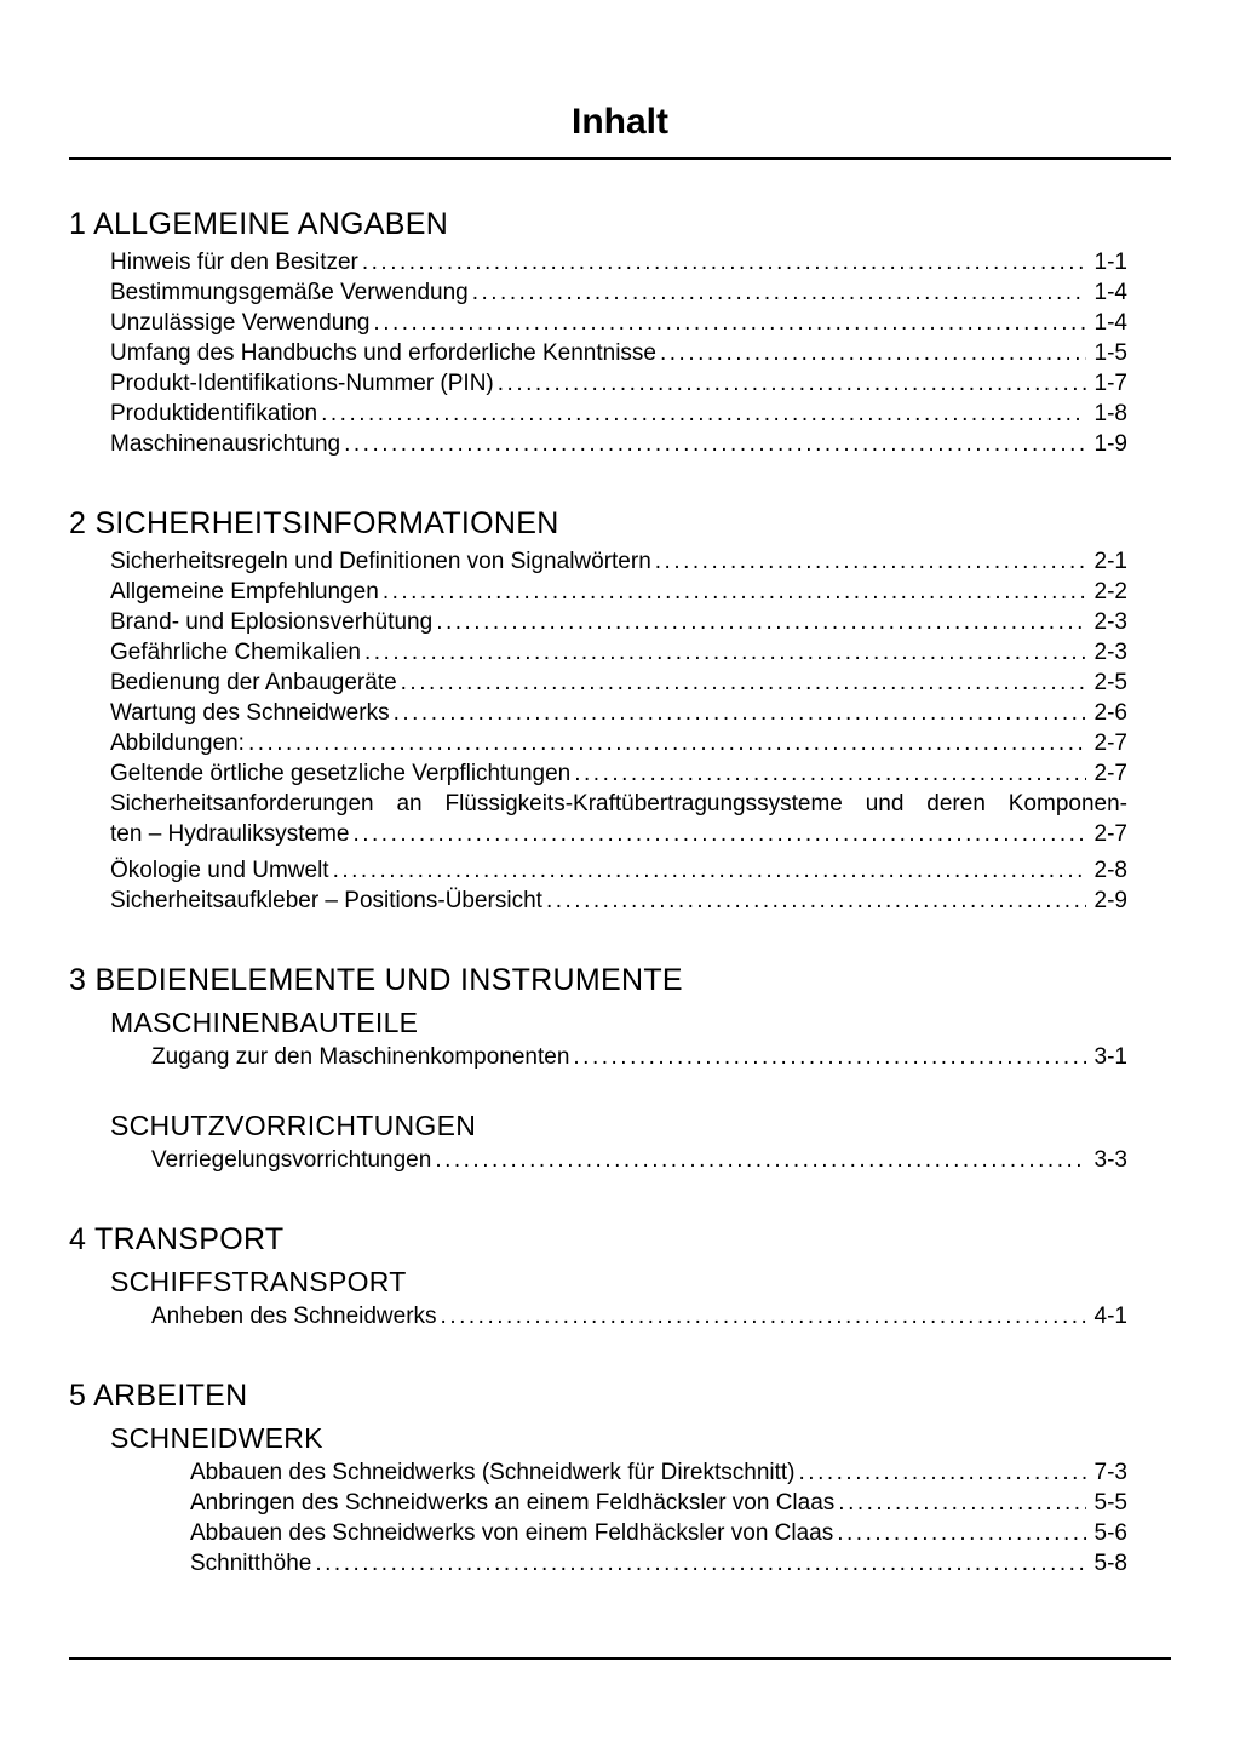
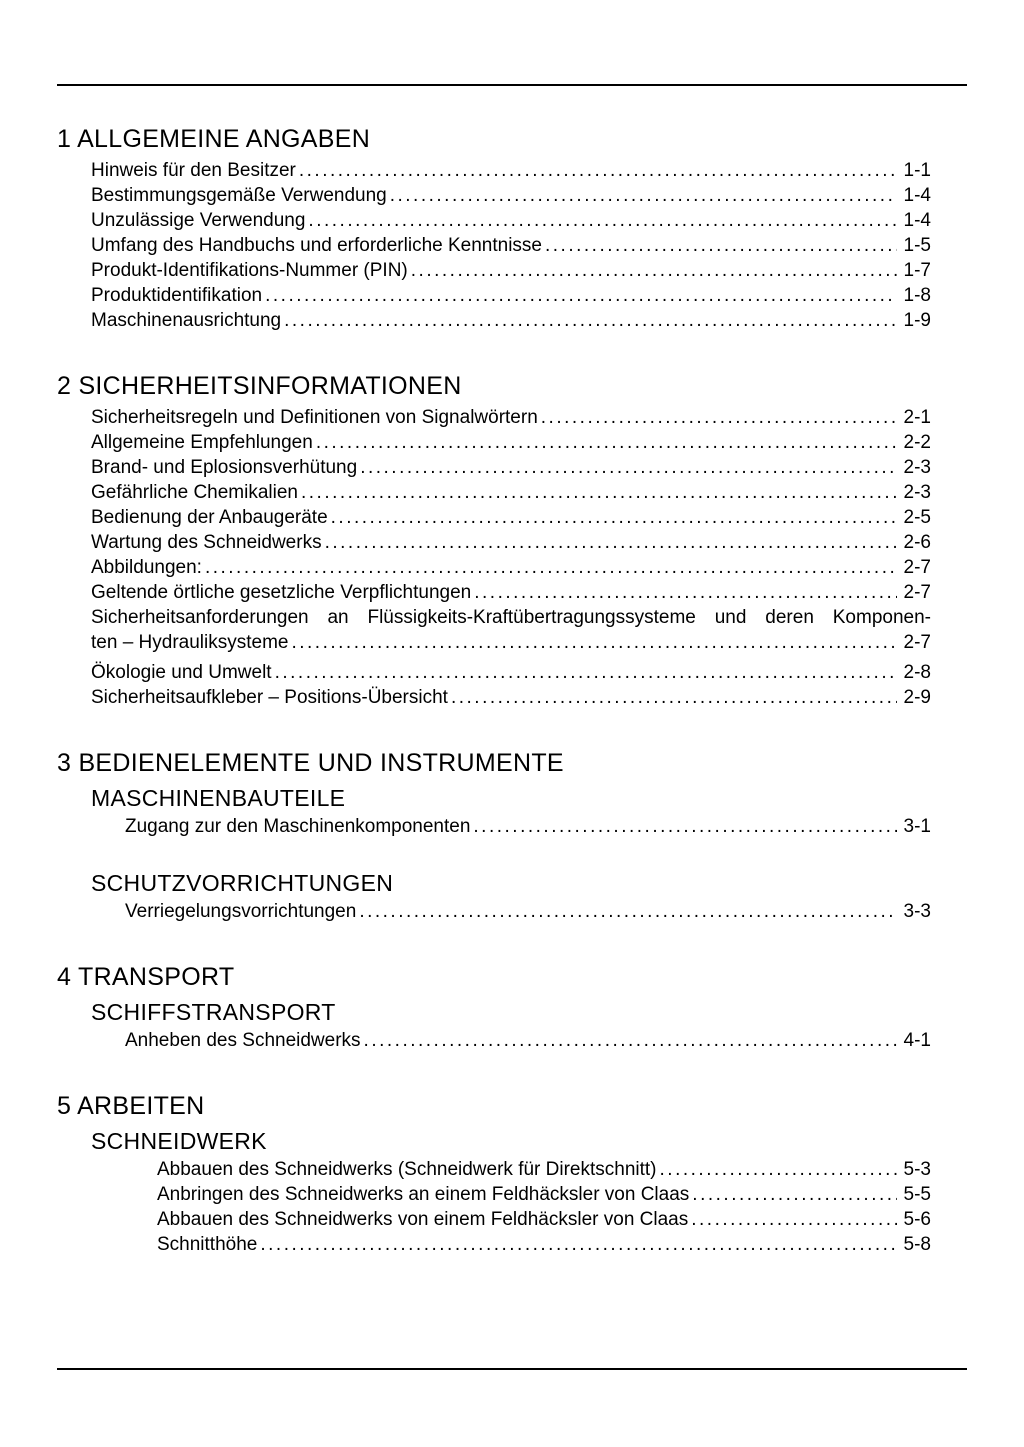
- Inhalt
  1 ALLGEMEINE ANGABEN
  Hinweis für den Besitzer
  1-1
  Bestimmungsgemäße Verwendung
  1-4
  Unzulässige Verwendung
  1-4
  Umfang des Handbuchs und erforderliche Kenntnisse
  1-5
  Produkt-Identifikations-Nummer (PIN)
  1-7
  Produktidentifikation
  1-8
  Maschinenausrichtung
  1-9
  2 SICHERHEITSINFORMATIONEN
  Sicherheitsregeln und Definitionen von Signalwörtern
  2-1
  Allgemeine Empfehlungen
  2-2
  Brand- und Eplosionsverhütung
  2-3
  Gefährliche Chemikalien
  2-3
  Bedienung der Anbaugeräte
  2-5
  Wartung des Schneidwerks
  2-6
  Abbildungen:
  2-7
  Geltende örtliche gesetzliche Verpflichtungen
  2-7
  Sicherheitsanforderungen an Flüssigkeits-Kraftübertragungssysteme und deren Komponen-
  ten – Hydrauliksysteme
  2-7
  Ökologie und Umwelt
  2-8
  Sicherheitsaufkleber – Positions-Übersicht
  2-9
  3 BEDIENELEMENTE UND INSTRUMENTE
  MASCHINENBAUTEILE
  Zugang zur den Maschinenkomponenten
  3-1
  SCHUTZVORRICHTUNGEN
  Verriegelungsvorrichtungen
  3-3
  4 TRANSPORT
  SCHIFFSTRANSPORT
  Anheben des Schneidwerks
  4-1
  5 ARBEITEN
  SCHNEIDWERK
  Abbauen des Schneidwerks (Schneidwerk für Direktschnitt)
- 7-3
+ 5-3
  Anbringen des Schneidwerks an einem Feldhäcksler von Claas
  5-5
  Abbauen des Schneidwerks von einem Feldhäcksler von Claas
  5-6
  Schnitthöhe
  5-8
